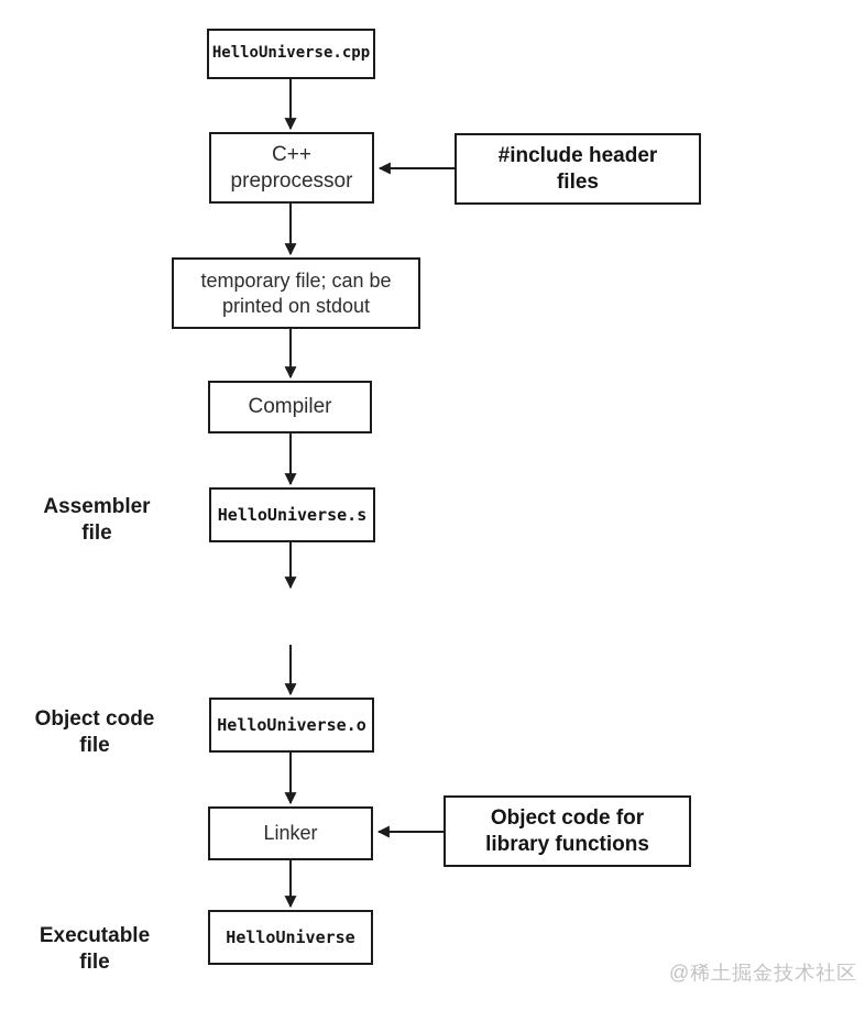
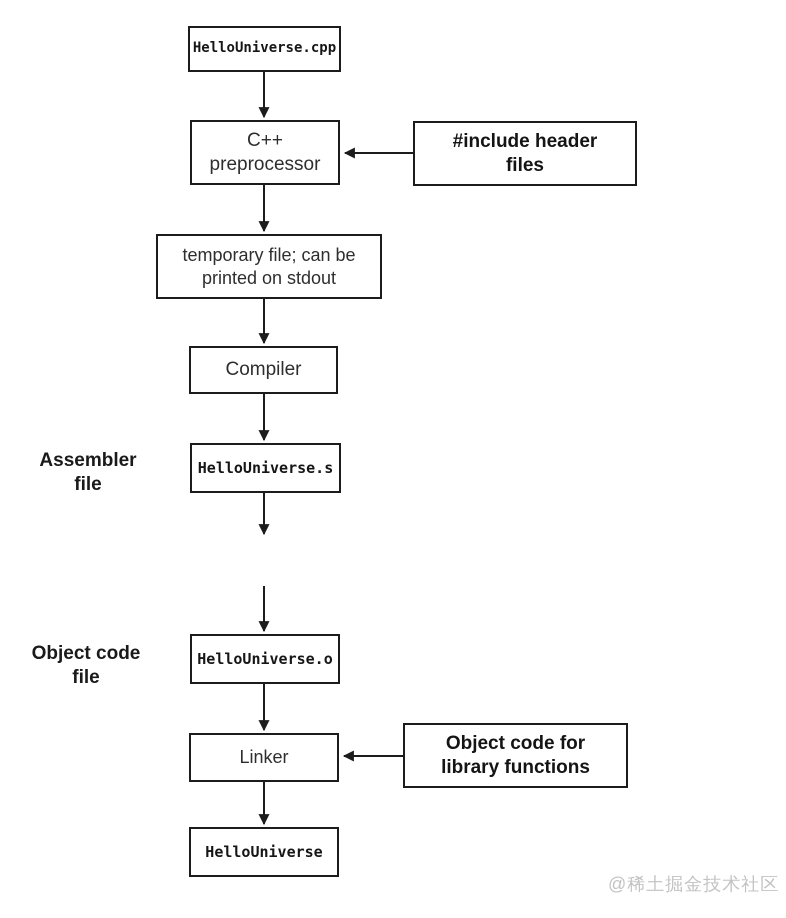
  Assembler file
  Object code file
- Executable file
  HelloUniverse.cpp
  C++ preprocessor
  temporary file; can be printed on stdout
  Compiler
  HelloUniverse.s
  HelloUniverse.o
  Linker
  HelloUniverse
  #include header files
  Object code for library functions
  @稀土掘金技术社区
